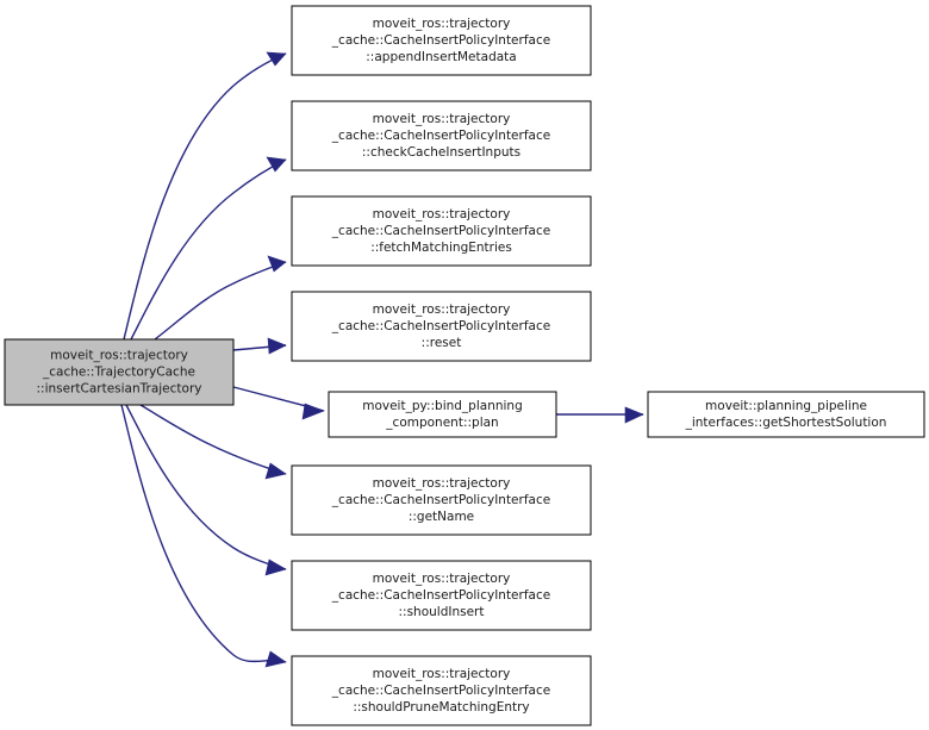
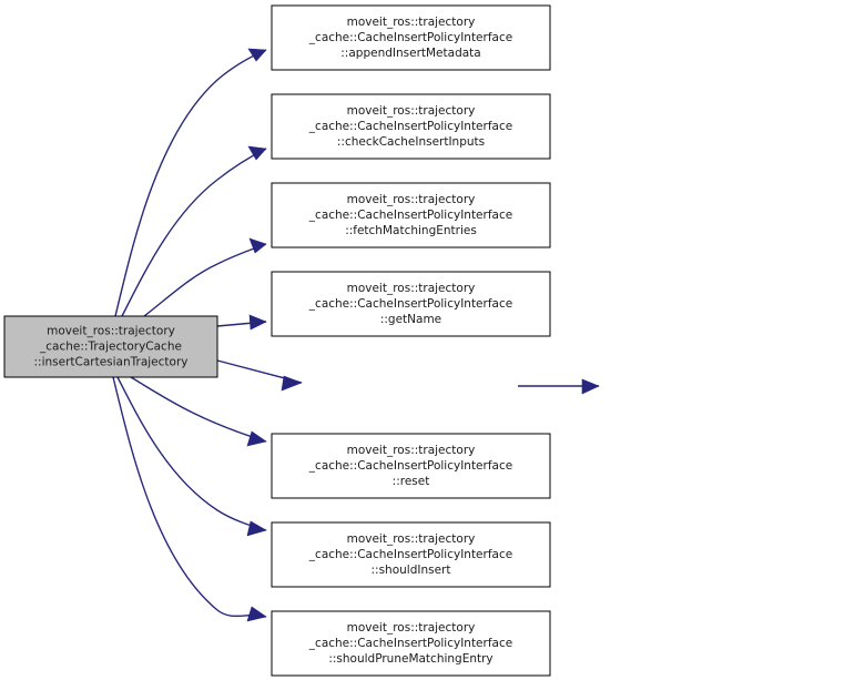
  moveit_ros::trajectory
  _cache::TrajectoryCache
  ::insertCartesianTrajectory
  moveit_ros::trajectory
  _cache::CacheInsertPolicyInterface
  ::appendInsertMetadata
  moveit_ros::trajectory
  _cache::CacheInsertPolicyInterface
  ::checkCacheInsertInputs
  moveit_ros::trajectory
  _cache::CacheInsertPolicyInterface
  ::fetchMatchingEntries
  moveit_ros::trajectory
  _cache::CacheInsertPolicyInterface
- ::reset
+ ::getName
- moveit_py::bind_planning
- _component::plan
  moveit_ros::trajectory
  _cache::CacheInsertPolicyInterface
- ::getName
+ ::reset
  moveit_ros::trajectory
  _cache::CacheInsertPolicyInterface
  ::shouldInsert
  moveit_ros::trajectory
  _cache::CacheInsertPolicyInterface
  ::shouldPruneMatchingEntry
- moveit::planning_pipeline
- _interfaces::getShortestSolution
